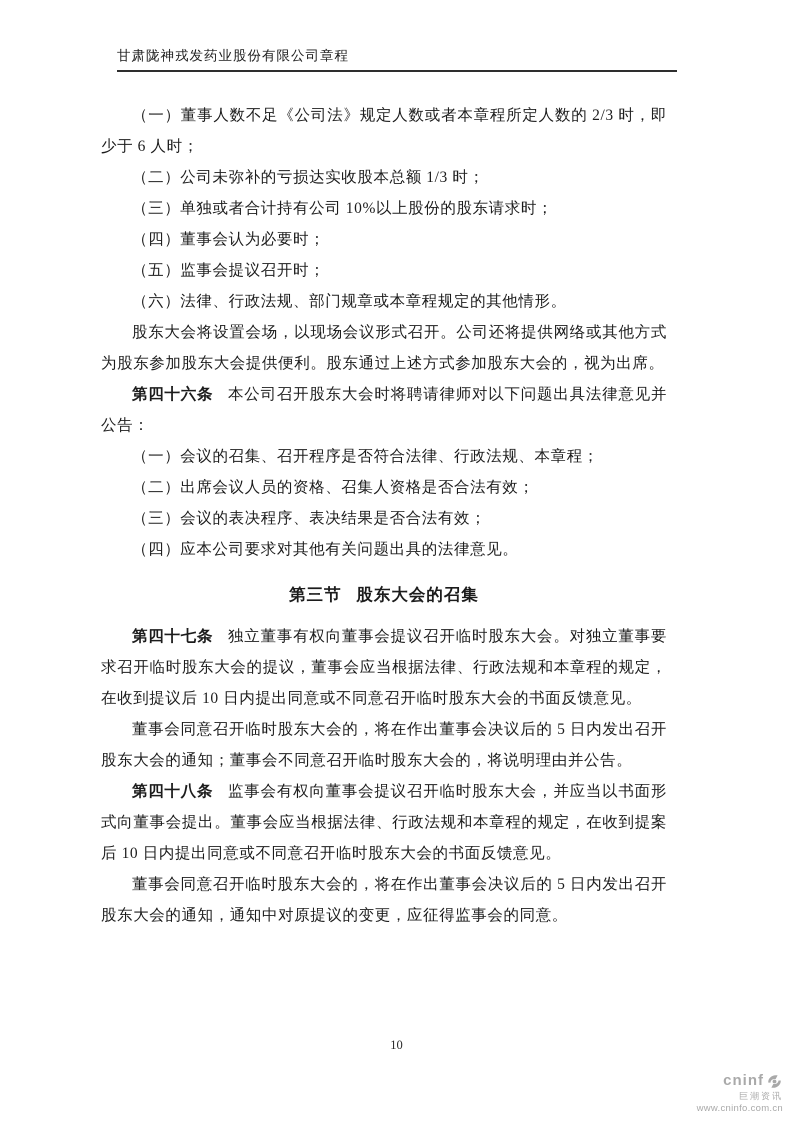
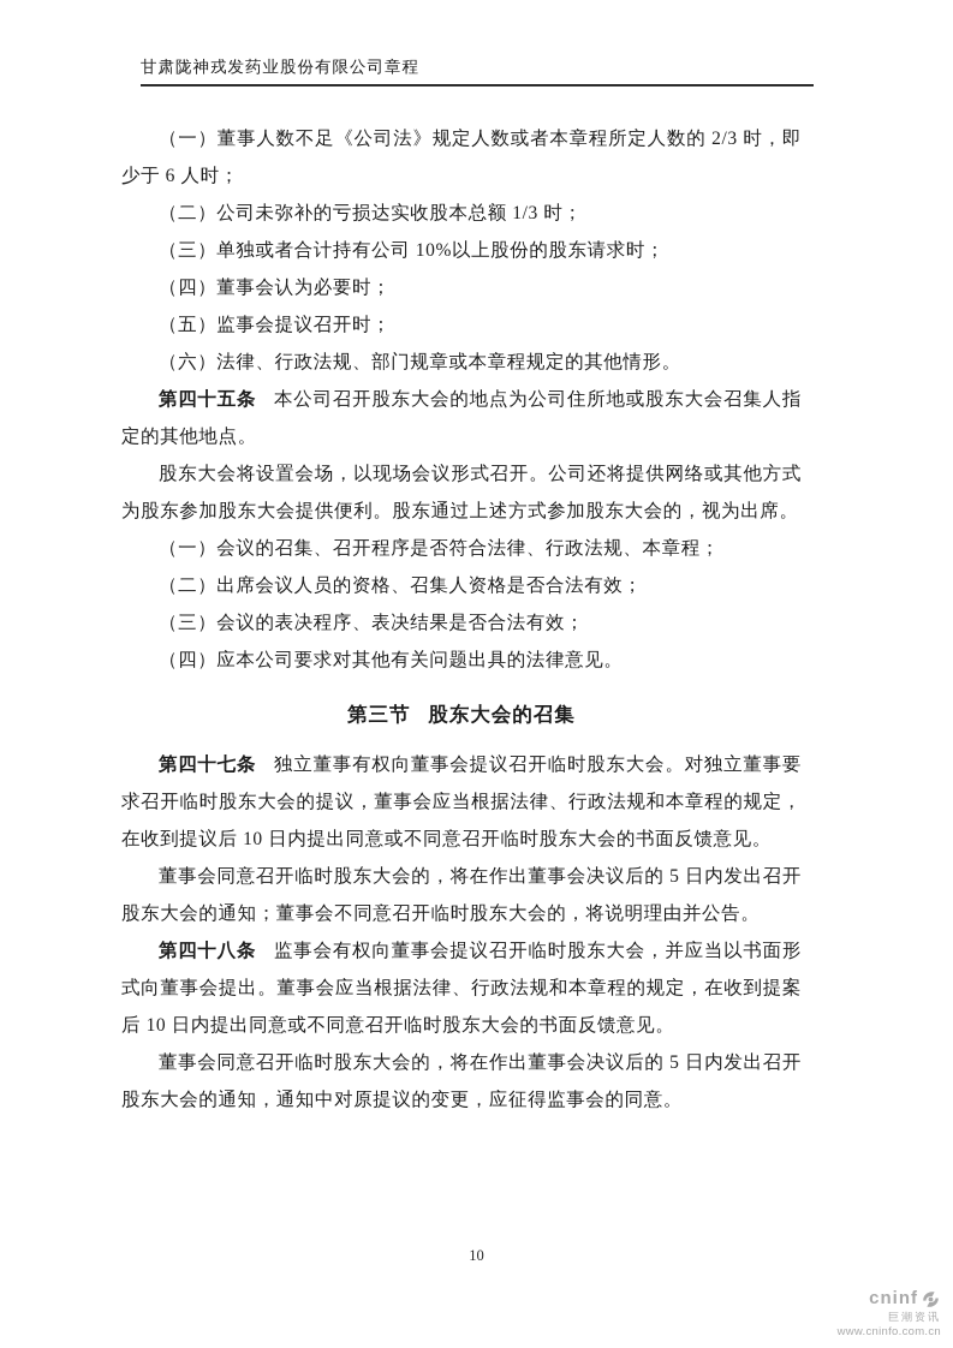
  甘肃陇神戎发药业股份有限公司章程
  （一）董事人数不足《公司法》规定人数或者本章程所定人数的 2/3 时，即少于 6 人时；
  （二）公司未弥补的亏损达实收股本总额 1/3 时；
  （三）单独或者合计持有公司 10%以上股份的股东请求时；
  （四）董事会认为必要时；
  （五）监事会提议召开时；
  （六）法律、行政法规、部门规章或本章程规定的其他情形。
+ 第四十五条 本公司召开股东大会的地点为公司住所地或股东大会召集人指定的其他地点。
  股东大会将设置会场，以现场会议形式召开。公司还将提供网络或其他方式为股东参加股东大会提供便利。股东通过上述方式参加股东大会的，视为出席。
- 第四十六条 本公司召开股东大会时将聘请律师对以下问题出具法律意见并公告：
  （一）会议的召集、召开程序是否符合法律、行政法规、本章程；
  （二）出席会议人员的资格、召集人资格是否合法有效；
  （三）会议的表决程序、表决结果是否合法有效；
  （四）应本公司要求对其他有关问题出具的法律意见。
  第三节 股东大会的召集
  第四十七条 独立董事有权向董事会提议召开临时股东大会。对独立董事要求召开临时股东大会的提议，董事会应当根据法律、行政法规和本章程的规定，在收到提议后 10 日内提出同意或不同意召开临时股东大会的书面反馈意见。
  董事会同意召开临时股东大会的，将在作出董事会决议后的 5 日内发出召开股东大会的通知；董事会不同意召开临时股东大会的，将说明理由并公告。
  第四十八条 监事会有权向董事会提议召开临时股东大会，并应当以书面形式向董事会提出。董事会应当根据法律、行政法规和本章程的规定，在收到提案后 10 日内提出同意或不同意召开临时股东大会的书面反馈意见。
  董事会同意召开临时股东大会的，将在作出董事会决议后的 5 日内发出召开股东大会的通知，通知中对原提议的变更，应征得监事会的同意。
  10
  cninf
  巨潮资讯
  www.cninfo.com.cn
